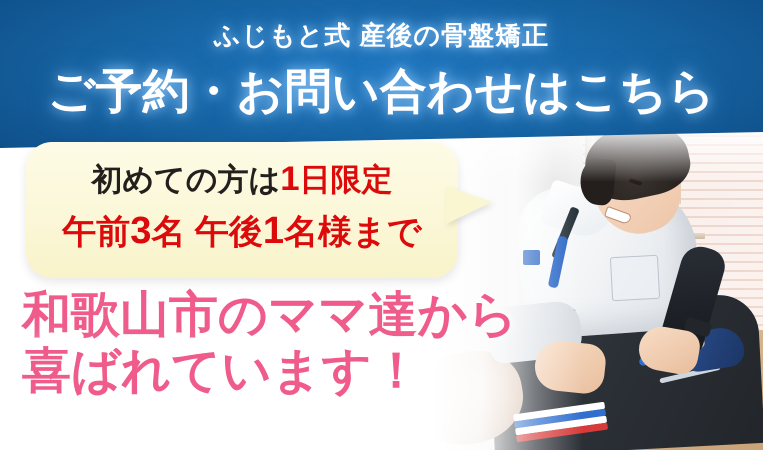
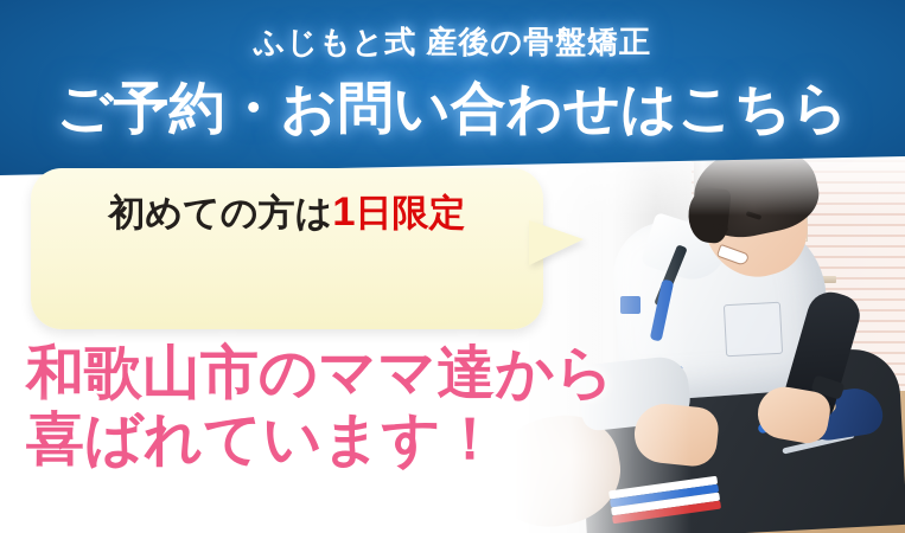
  ふじもと式 産後の骨盤矯正
  ご予約・お問い合わせはこちら
  初めての方は1日限定
- 午前3名 午後1名様まで
  和歌山市のママ達から
  喜ばれています！
